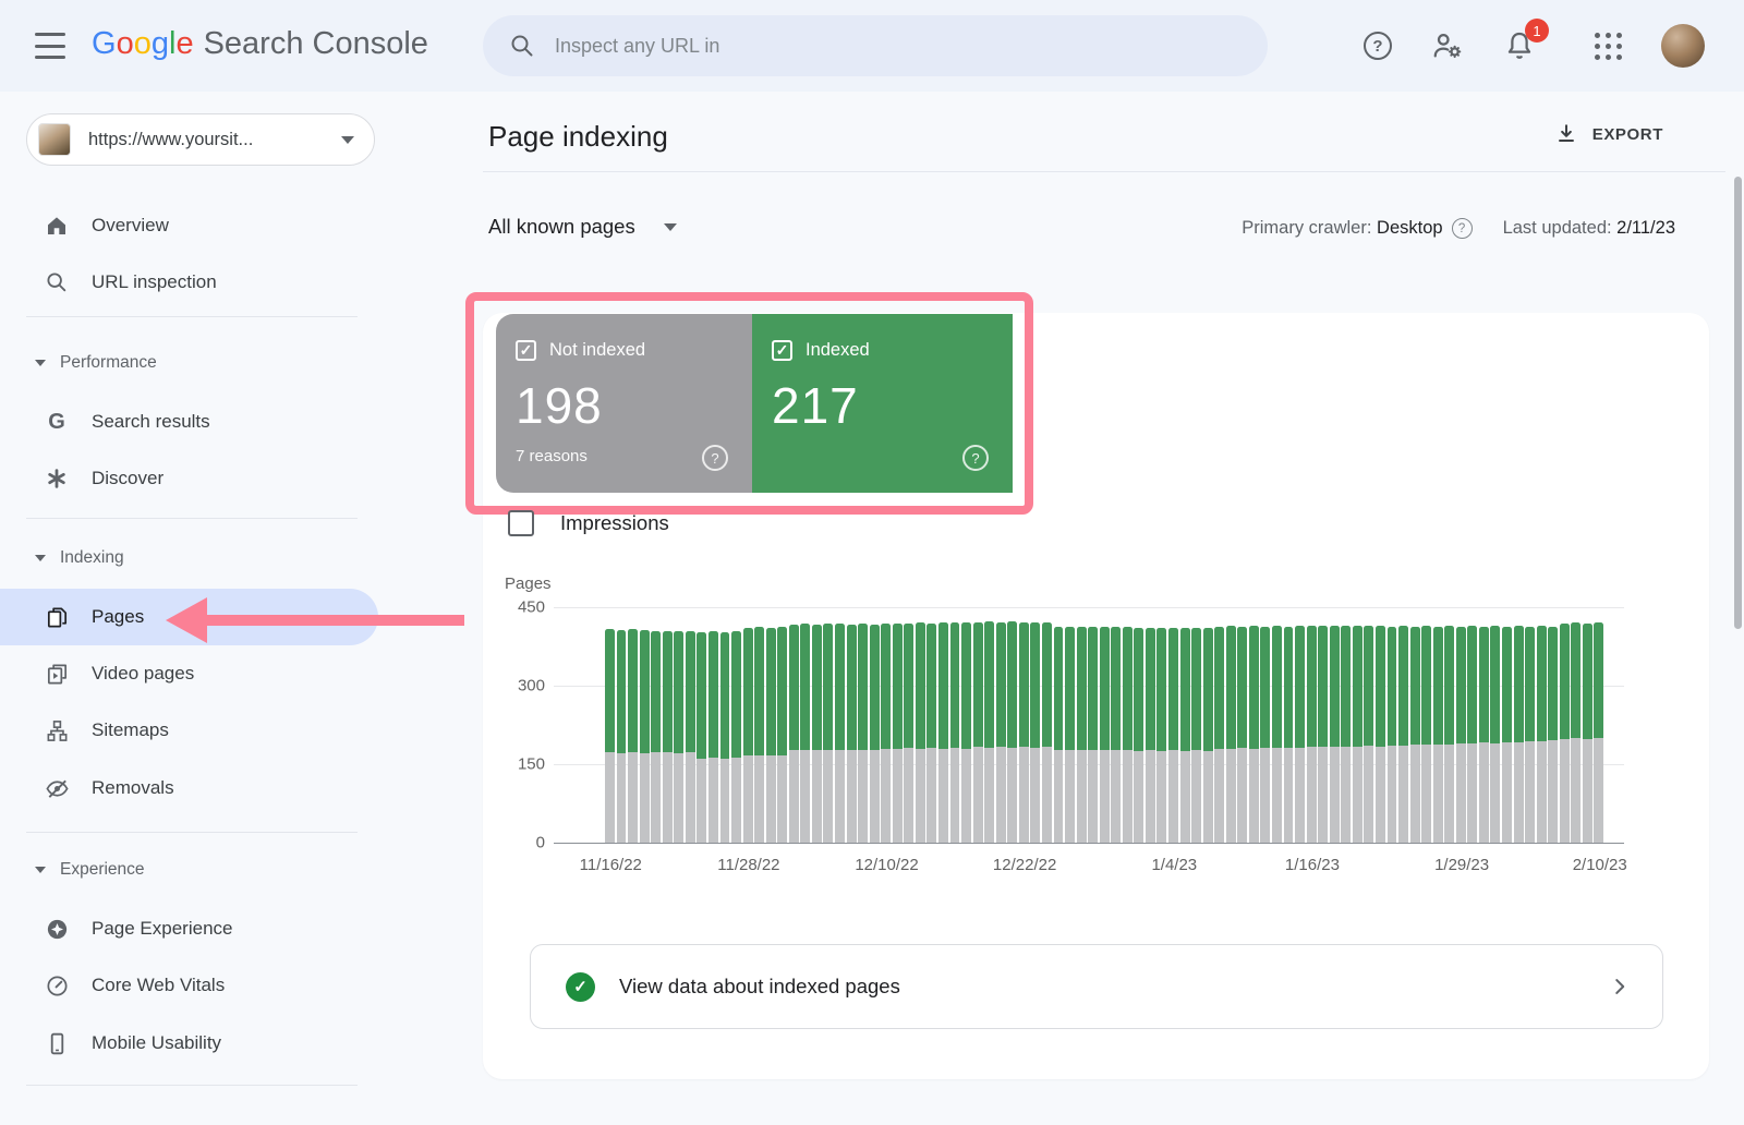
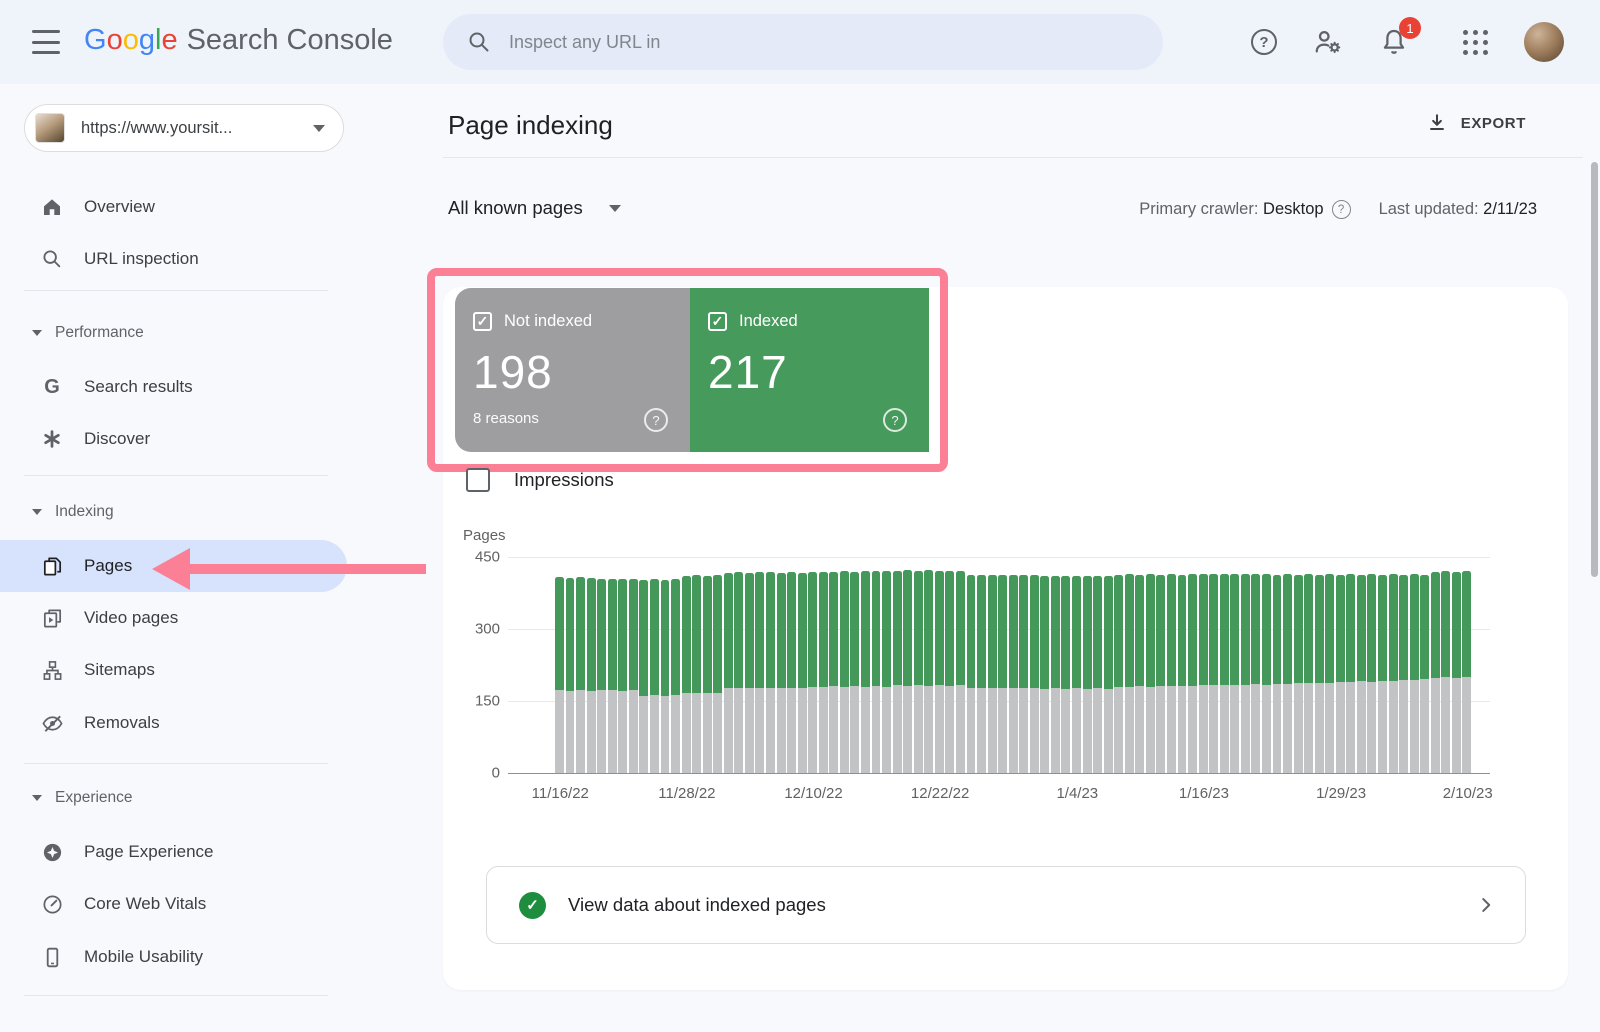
  Google Search Console
  Inspect any URL in
  ?
  1
  https://www.yoursit...
  Overview
  URL inspection
  Performance
  G
  Search results
  Discover
  Indexing
  Pages
  Video pages
  Sitemaps
  Removals
  Experience
  Page Experience
  Core Web Vitals
  Mobile Usability
  Page indexing
  EXPORT
  All known pages
  Primary crawler:
  Desktop
  ?
  Last updated:
  2/11/23
  ✓
  Not indexed
  198
- 7 reasons
+ 8 reasons
  ?
  ✓
  Indexed
  217
  ?
  Impressions
  Pages
  0
  150
  300
  450
  11/16/22
  11/28/22
  12/10/22
  12/22/22
  1/4/23
  1/16/23
  1/29/23
  2/10/23
  ✓
  View data about indexed pages
